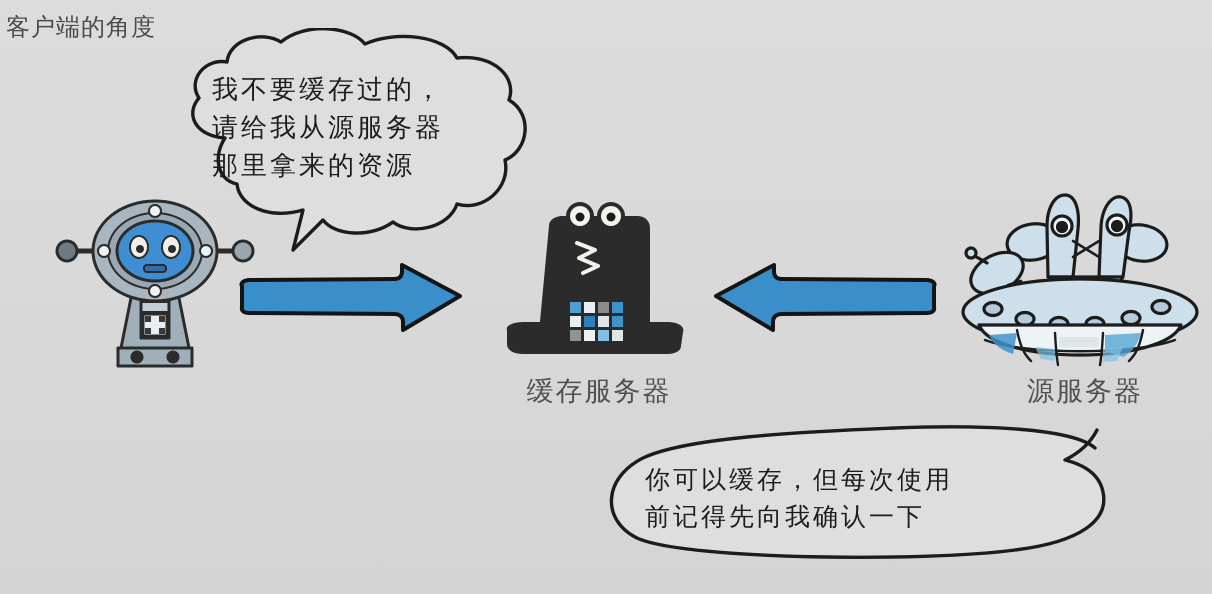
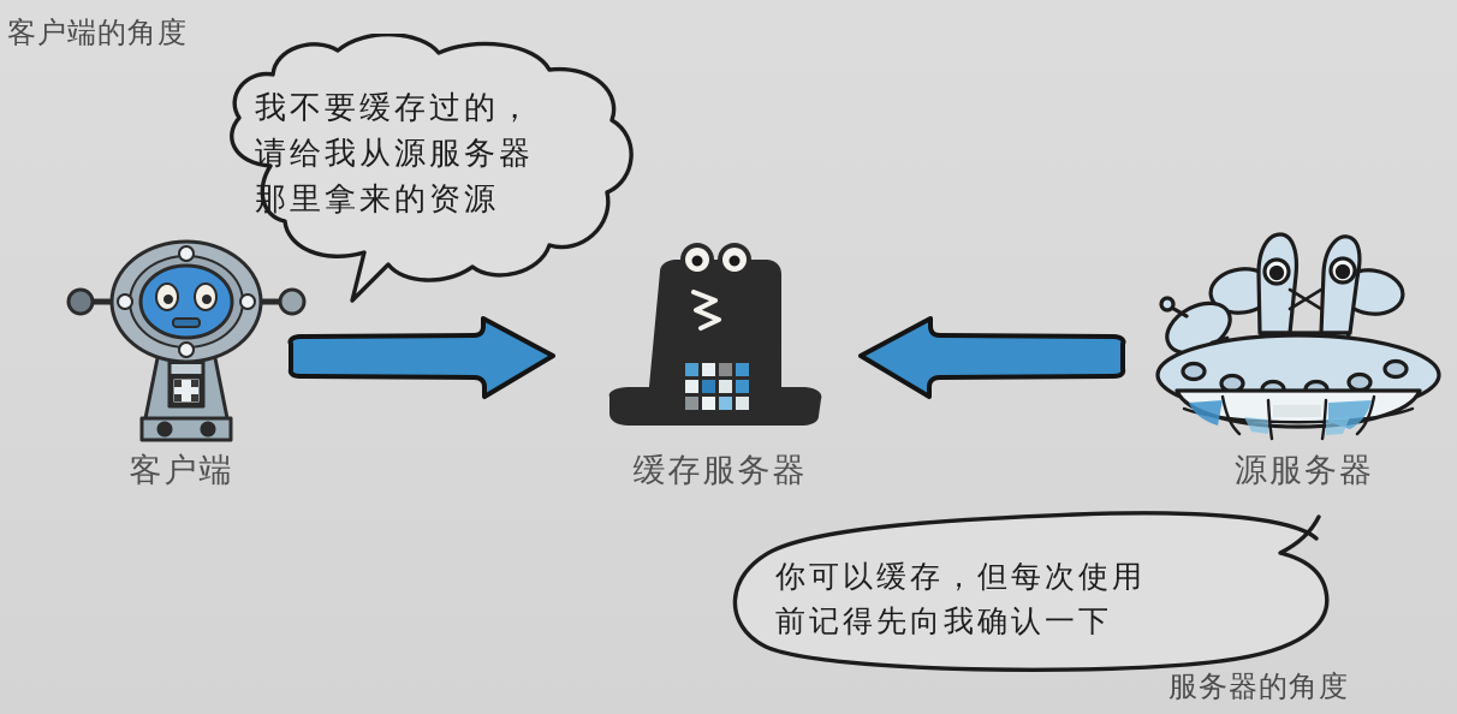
  我不要缓存过的，
  请给我从源服务器
  那里拿来的资源
  你可以缓存，但每次使用
  前记得先向我确认一下
  客户端的角度
+ 服务器的角度
+ 客户端
  缓存服务器
  源服务器
